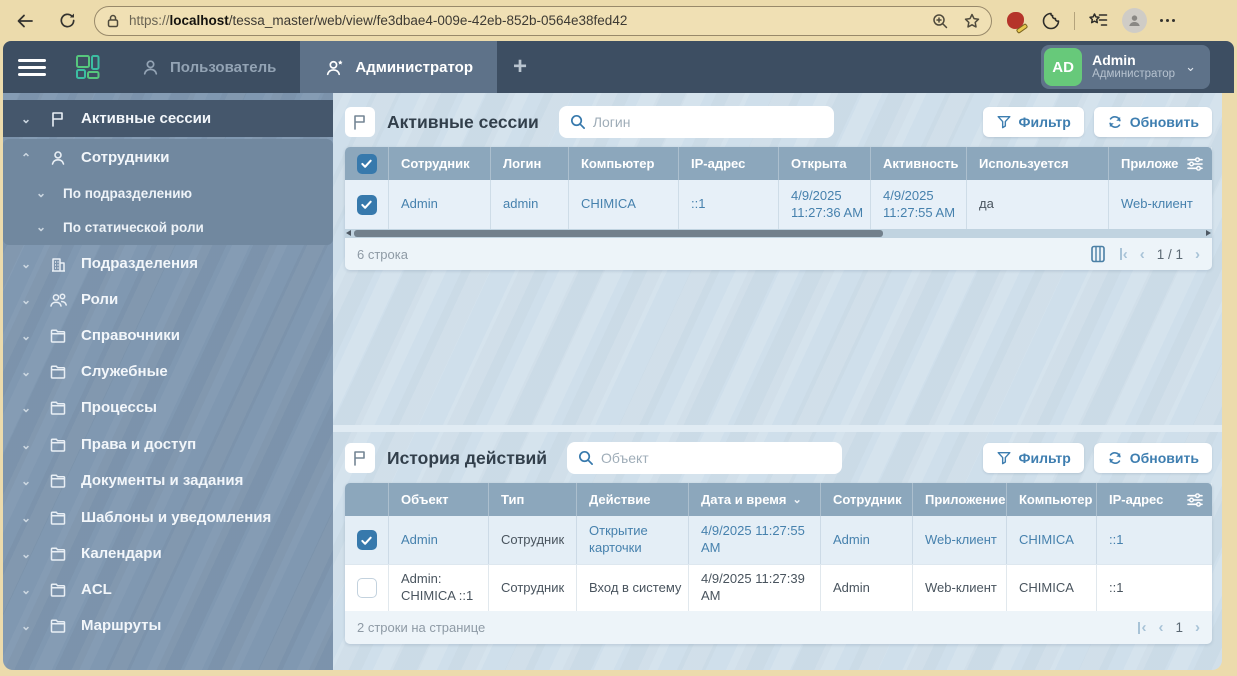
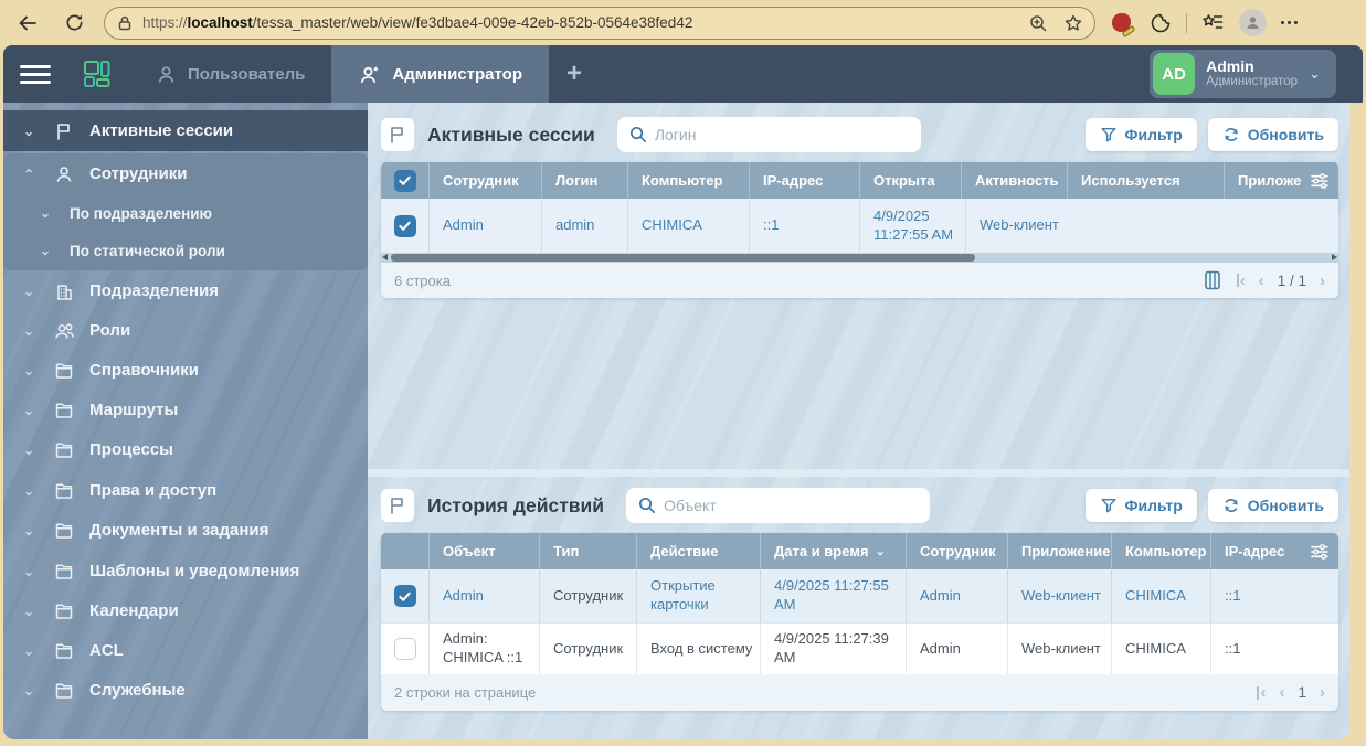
  https://localhost/tessa_master/web/view/fe3dbae4-009e-42eb-852b-0564e38fed42
  Пользователь
  Администратор
  +
  AD
  Admin
  Администратор
  ⌄
  ⌄
  Активные сессии
  ⌃
  Сотрудники
  ⌄
  По подразделению
  ⌄
  По статической роли
  ⌄
  Подразделения
  ⌄
  Роли
  ⌄
  Справочники
  ⌄
- Служебные
+ Маршруты
  ⌄
  Процессы
  ⌄
  Права и доступ
  ⌄
  Документы и задания
  ⌄
  Шаблоны и уведомления
  ⌄
  Календари
  ⌄
  ACL
  ⌄
- Маршруты
+ Служебные
  Активные сессии
  Логин
  Фильтр
  Обновить
  Сотрудник
  Логин
  Компьютер
  IP-адрес
  Открыта
  Активность
  Используется
  Приложе
  Admin
  admin
  CHIMICA
  ::1
- 4/9/2025 11:27:36 AM
  4/9/2025 11:27:55 AM
- да
  Web-клиент
  6 строка
  ‹
  ‹
  1 / 1
  ›
  История действий
  Объект
  Фильтр
  Обновить
  Объект
  Тип
  Действие
  Дата и время
  ⌄
  Сотрудник
  Приложение
  Компьютер
  IP-адрес
  Admin
  Сотрудник
  Открытие карточки
  4/9/2025 11:27:55 AM
  Admin
  Web-клиент
  CHIMICA
  ::1
  Admin: CHIMICA ::1
  Сотрудник
  Вход в систему
  4/9/2025 11:27:39 AM
  Admin
  Web-клиент
  CHIMICA
  ::1
  2 строки на странице
  ‹
  ‹
  1
  ›
